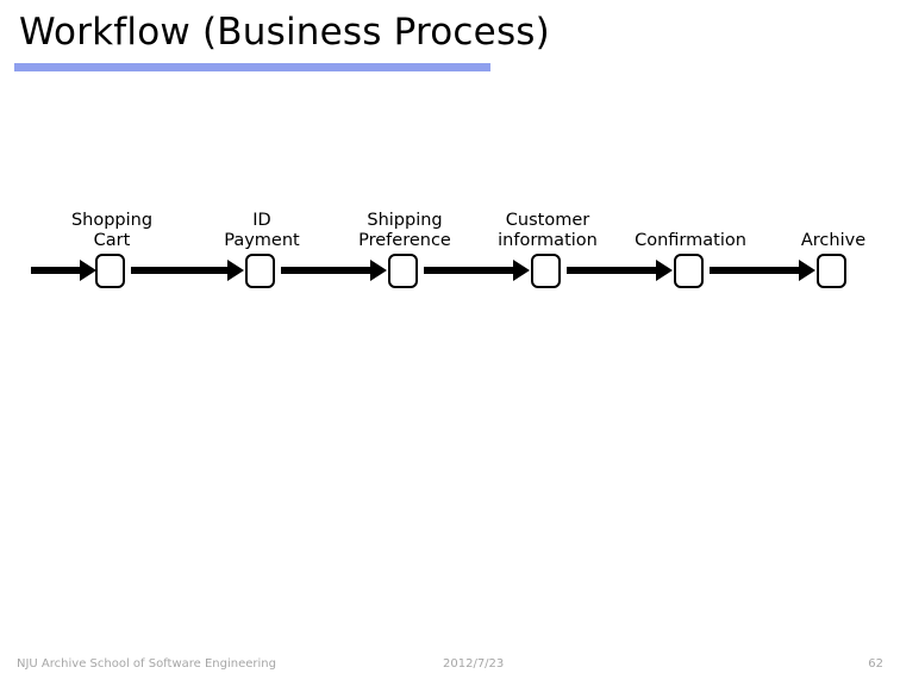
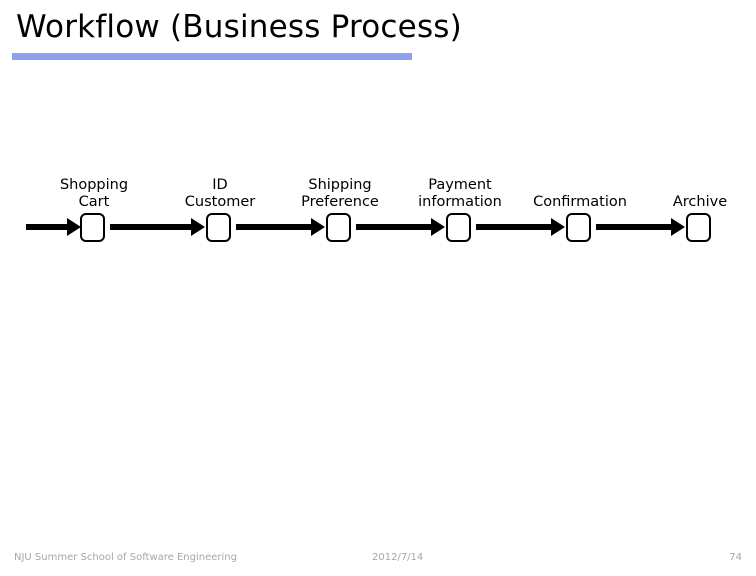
  Workflow (Business Process)
  Shopping
  Cart
  ID
- Payment
+ Customer
  Shipping
  Preference
- Customer
+ Payment
  information
  Confirmation
  Archive
- NJU Archive School of Software Engineering
+ NJU Summer School of Software Engineering
- 2012/7/23
+ 2012/7/14
- 62
+ 74
